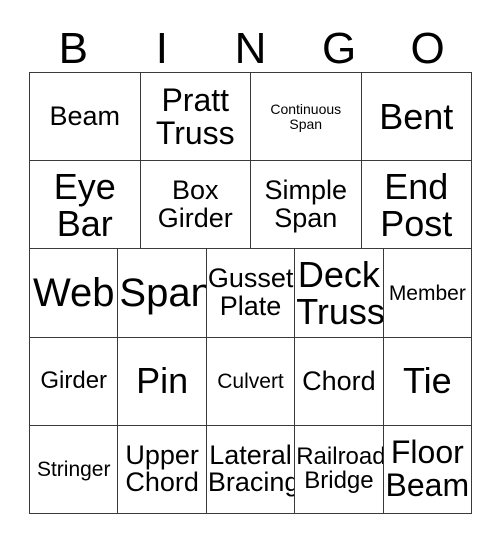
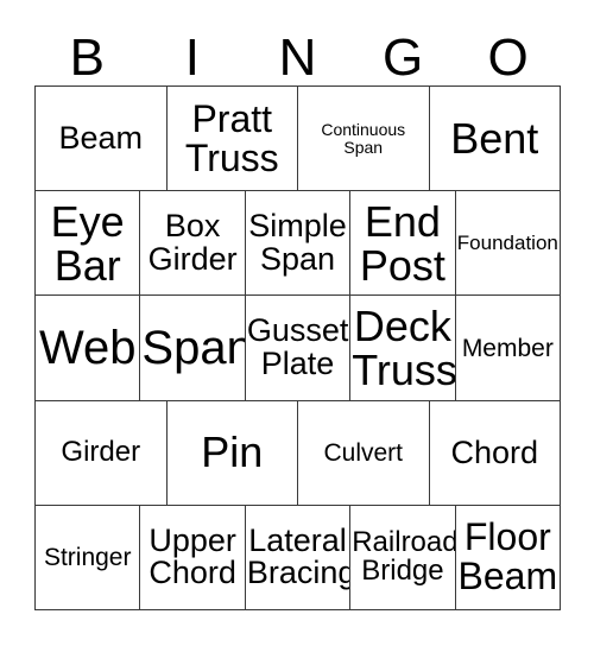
  B
  I
  N
  G
  O
  Beam
  Pratt
  Truss
  Continuous
  Span
  Bent
  Eye
  Bar
  Box
  Girder
  Simple
  Span
  End
  Post
+ Foundation
  Web
  Span
  Gusset
  Plate
  Deck
  Truss
  Member
  Girder
  Pin
  Culvert
  Chord
- Tie
  Stringer
  Upper
  Chord
  Lateral
  Bracing
  Railroad
  Bridge
  Floor
  Beam
